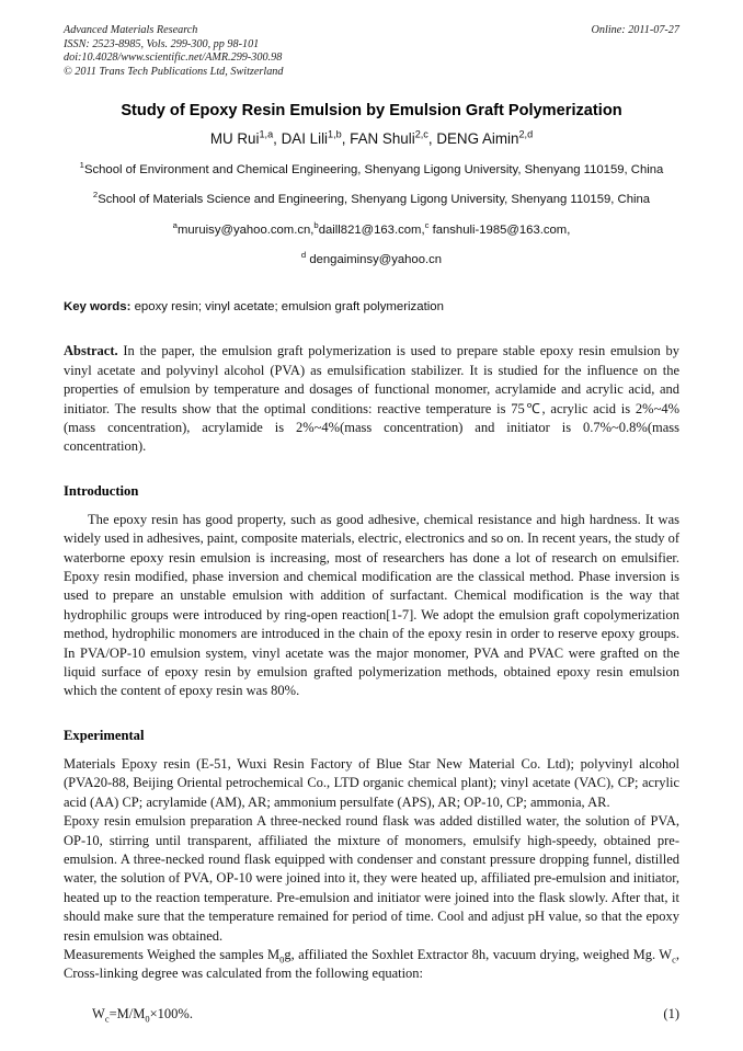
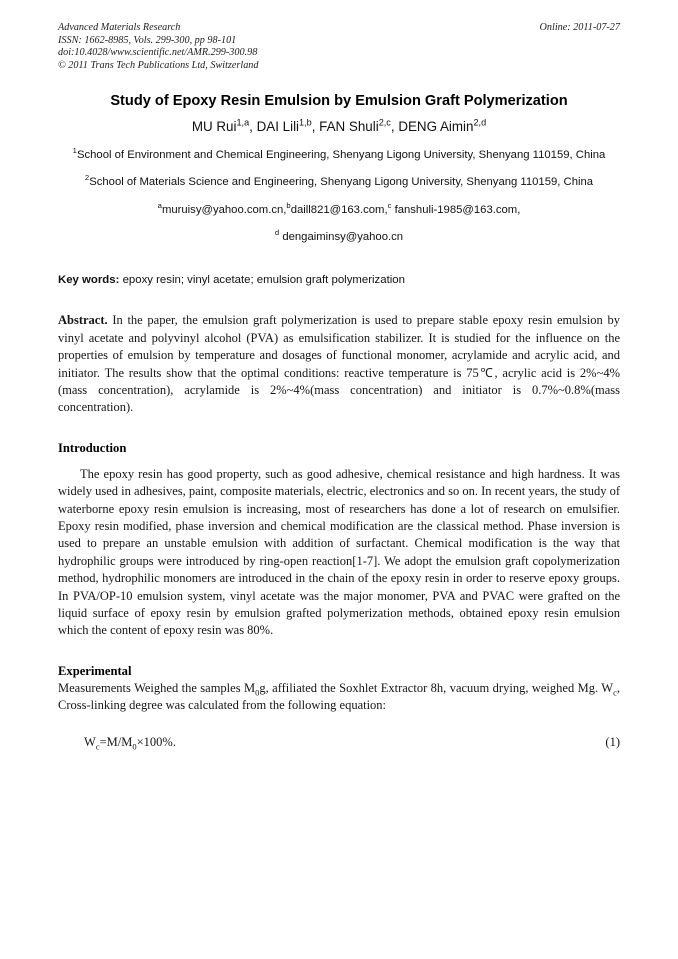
  Online: 2011-07-27
  Advanced Materials Research
- ISSN: 2523-8985, Vols. 299-300, pp 98-101
+ ISSN: 1662-8985, Vols. 299-300, pp 98-101
  doi:10.4028/www.scientific.net/AMR.299-300.98
  © 2011 Trans Tech Publications Ltd, Switzerland
  Study of Epoxy Resin Emulsion by Emulsion Graft Polymerization
  MU Rui1,a, DAI Lili1,b, FAN Shuli2,c, DENG Aimin2,d
  1School of Environment and Chemical Engineering, Shenyang Ligong University, Shenyang 110159, China
  2School of Materials Science and Engineering, Shenyang Ligong University, Shenyang 110159, China
  amuruisy@yahoo.com.cn,bdaill821@163.com,c fanshuli-1985@163.com,
  d dengaiminsy@yahoo.cn
  Key words: epoxy resin; vinyl acetate; emulsion graft polymerization
  Abstract. In the paper, the emulsion graft polymerization is used to prepare stable epoxy resin emulsion by vinyl acetate and polyvinyl alcohol (PVA) as emulsification stabilizer. It is studied for the influence on the properties of emulsion by temperature and dosages of functional monomer, acrylamide and acrylic acid, and initiator. The results show that the optimal conditions: reactive temperature is 75℃, acrylic acid is 2%~4%(mass concentration), acrylamide is 2%~4%(mass concentration) and initiator is 0.7%~0.8%(mass concentration).
  Introduction
  The epoxy resin has good property, such as good adhesive, chemical resistance and high hardness. It was widely used in adhesives, paint, composite materials, electric, electronics and so on. In recent years, the study of waterborne epoxy resin emulsion is increasing, most of researchers has done a lot of research on emulsifier. Epoxy resin modified, phase inversion and chemical modification are the classical method. Phase inversion is used to prepare an unstable emulsion with addition of surfactant. Chemical modification is the way that hydrophilic groups were introduced by ring-open reaction[1-7]. We adopt the emulsion graft copolymerization method, hydrophilic monomers are introduced in the chain of the epoxy resin in order to reserve epoxy groups. In PVA/OP-10 emulsion system, vinyl acetate was the major monomer, PVA and PVAC were grafted on the liquid surface of epoxy resin by emulsion grafted polymerization methods, obtained epoxy resin emulsion which the content of epoxy resin was 80%.
  Experimental
- Materials Epoxy resin (E-51, Wuxi Resin Factory of Blue Star New Material Co. Ltd); polyvinyl alcohol (PVA20-88, Beijing Oriental petrochemical Co., LTD organic chemical plant); vinyl acetate (VAC), CP; acrylic acid (AA) CP; acrylamide (AM), AR; ammonium persulfate (APS), AR; OP-10, CP; ammonia, AR.
- Epoxy resin emulsion preparation A three-necked round flask was added distilled water, the solution of PVA, OP-10, stirring until transparent, affiliated the mixture of monomers, emulsify high-speedy, obtained pre-emulsion. A three-necked round flask equipped with condenser and constant pressure dropping funnel, distilled water, the solution of PVA, OP-10 were joined into it, they were heated up, affiliated pre-emulsion and initiator, heated up to the reaction temperature. Pre-emulsion and initiator were joined into the flask slowly. After that, it should make sure that the temperature remained for period of time. Cool and adjust pH value, so that the epoxy resin emulsion was obtained.
  Measurements Weighed the samples M0g, affiliated the Soxhlet Extractor 8h, vacuum drying, weighed Mg. Wc, Cross-linking degree was calculated from the following equation:
  Wc=M/M0×100%.
  (1)
